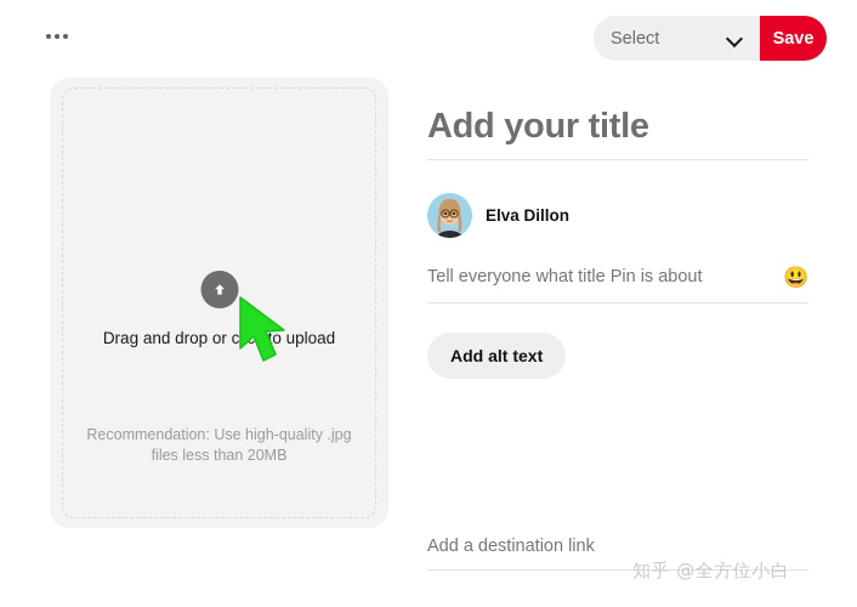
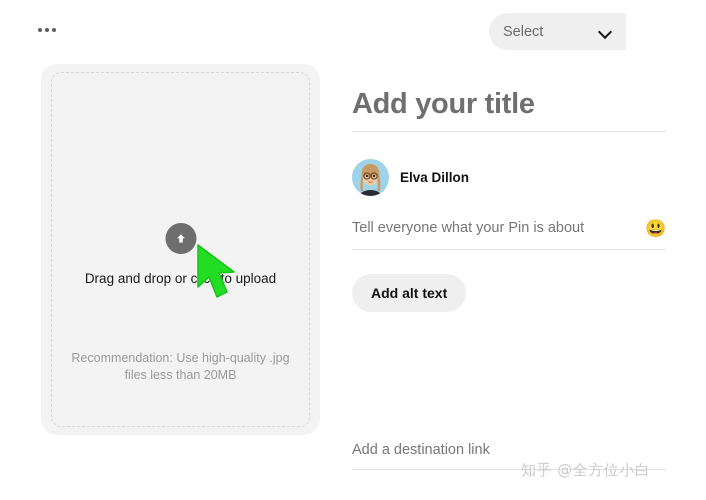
  Select
- Save
  Drag and drop or c to upload
  Recommendation: Use high-quality .jpg files less than 20MB
  Add your title
  Elva Dillon
- Tell everyone what title Pin is about
+ Tell everyone what your Pin is about
  😃
  Add alt text
  Add a destination link
  知乎 @全方位小白
